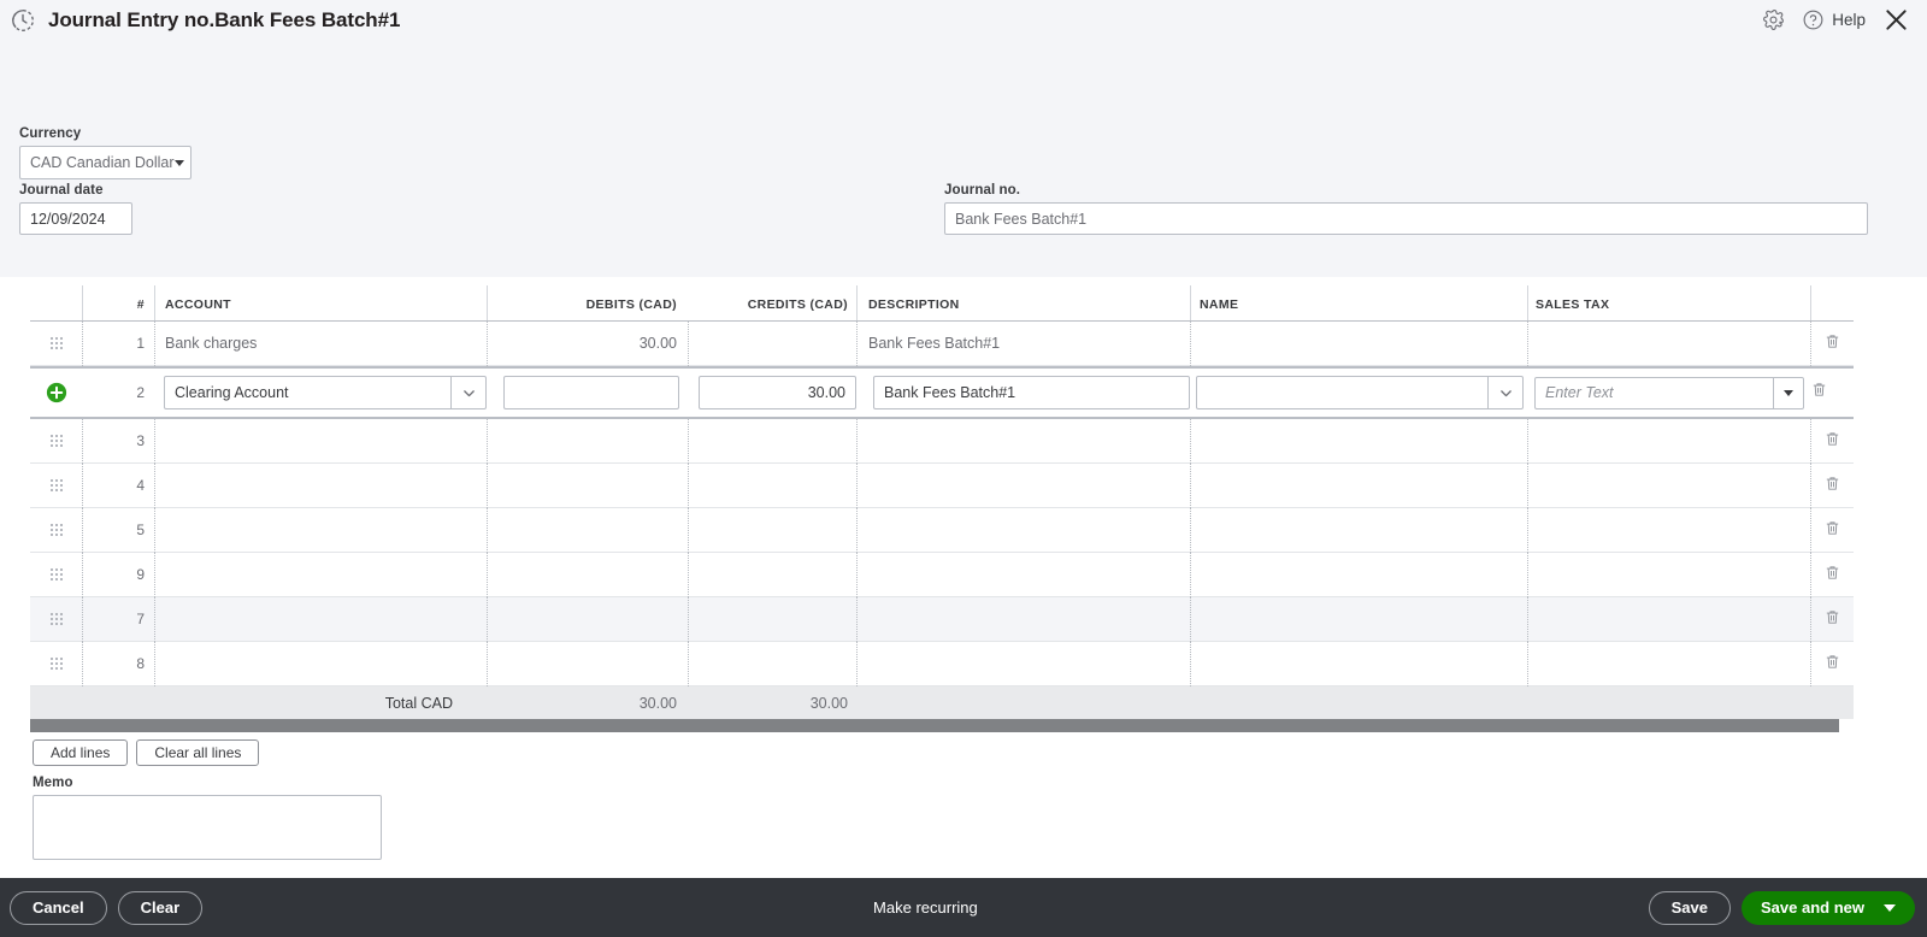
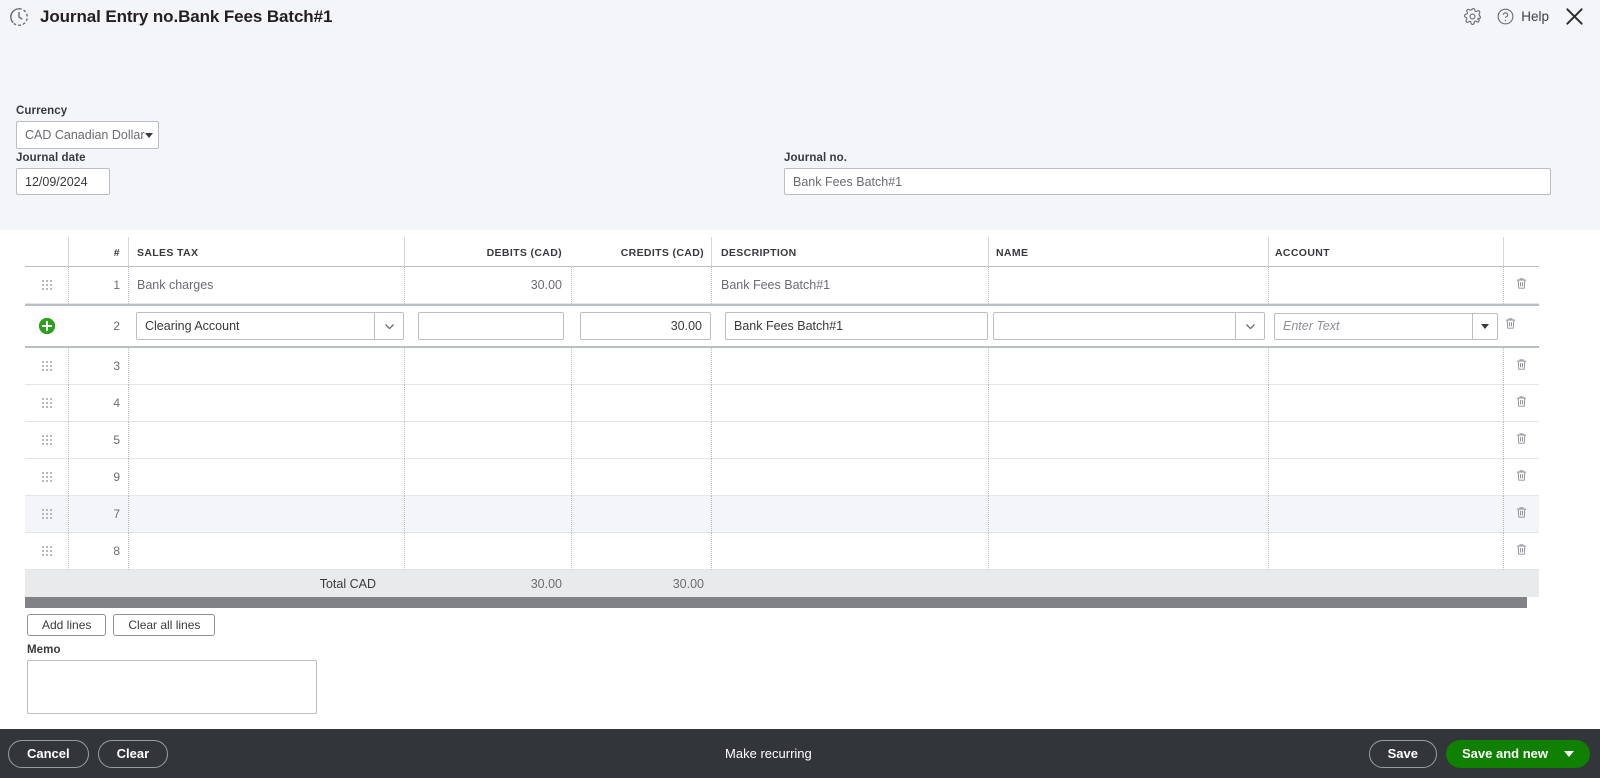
  Journal Entry no.Bank Fees Batch#1
  Help
  Currency
  CAD Canadian Dollar
  Journal date
  12/09/2024
  Journal no.
  Bank Fees Batch#1
  #
- ACCOUNT
+ SALES TAX
  DEBITS (CAD)
  CREDITS (CAD)
  DESCRIPTION
  NAME
- SALES TAX
+ ACCOUNT
  1
  Bank charges
  30.00
  Bank Fees Batch#1
  2
  Clearing Account
  30.00
  Bank Fees Batch#1
  Enter Text
  3
  4
  5
  9
  7
  8
  Total CAD
  30.00
  30.00
  Add lines
  Clear all lines
  Memo
  Cancel
  Clear
  Make recurring
  Save
  Save and new
